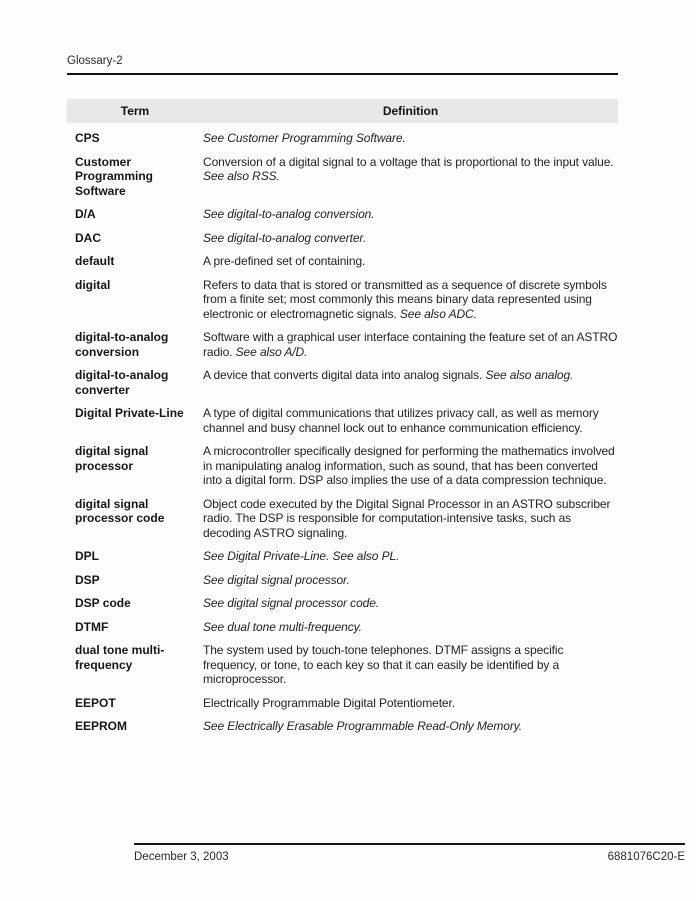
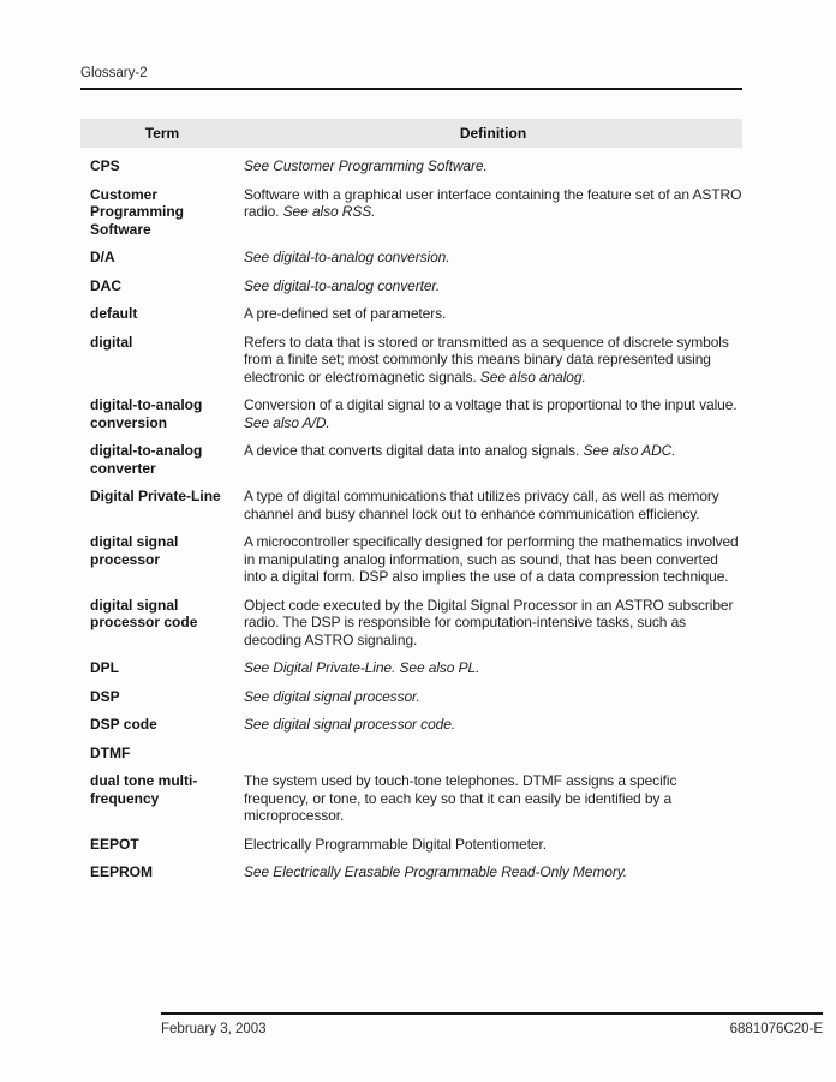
  Glossary-2
  Term
  Definition
  CPS
  See Customer Programming Software.
  Customer Programming Software
- Conversion of a digital signal to a voltage that is proportional to the input value. See also RSS.
+ Software with a graphical user interface containing the feature set of an ASTRO radio. See also RSS.
  D/A
  See digital-to-analog conversion.
  DAC
  See digital-to-analog converter.
  default
- A pre-defined set of containing.
+ A pre-defined set of parameters.
  digital
- Refers to data that is stored or transmitted as a sequence of discrete symbols from a finite set; most commonly this means binary data represented using electronic or electromagnetic signals. See also ADC.
+ Refers to data that is stored or transmitted as a sequence of discrete symbols from a finite set; most commonly this means binary data represented using electronic or electromagnetic signals. See also analog.
  digital-to-analog conversion
- Software with a graphical user interface containing the feature set of an ASTRO radio. See also A/D.
+ Conversion of a digital signal to a voltage that is proportional to the input value. See also A/D.
  digital-to-analog converter
- A device that converts digital data into analog signals. See also analog.
+ A device that converts digital data into analog signals. See also ADC.
  Digital Private-Line
  A type of digital communications that utilizes privacy call, as well as memory channel and busy channel lock out to enhance communication efficiency.
  digital signal processor
  A microcontroller specifically designed for performing the mathematics involved in manipulating analog information, such as sound, that has been converted into a digital form. DSP also implies the use of a data compression technique.
  digital signal processor code
  Object code executed by the Digital Signal Processor in an ASTRO subscriber radio. The DSP is responsible for computation-intensive tasks, such as decoding ASTRO signaling.
  DPL
  See Digital Private-Line. See also PL.
  DSP
  See digital signal processor.
  DSP code
  See digital signal processor code.
  DTMF
- See dual tone multi-frequency.
  dual tone multi-frequency
  The system used by touch-tone telephones. DTMF assigns a specific frequency, or tone, to each key so that it can easily be identified by a microprocessor.
  EEPOT
  Electrically Programmable Digital Potentiometer.
  EEPROM
  See Electrically Erasable Programmable Read-Only Memory.
- December 3, 2003
+ February 3, 2003
  6881076C20-E
